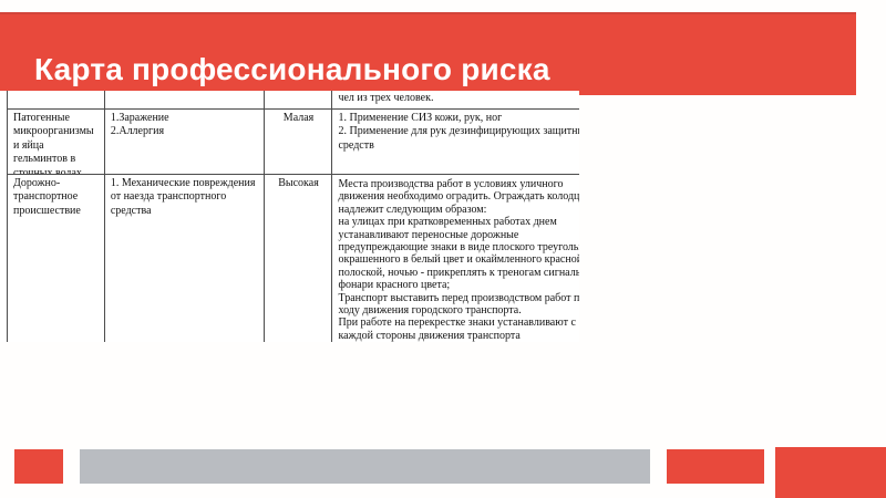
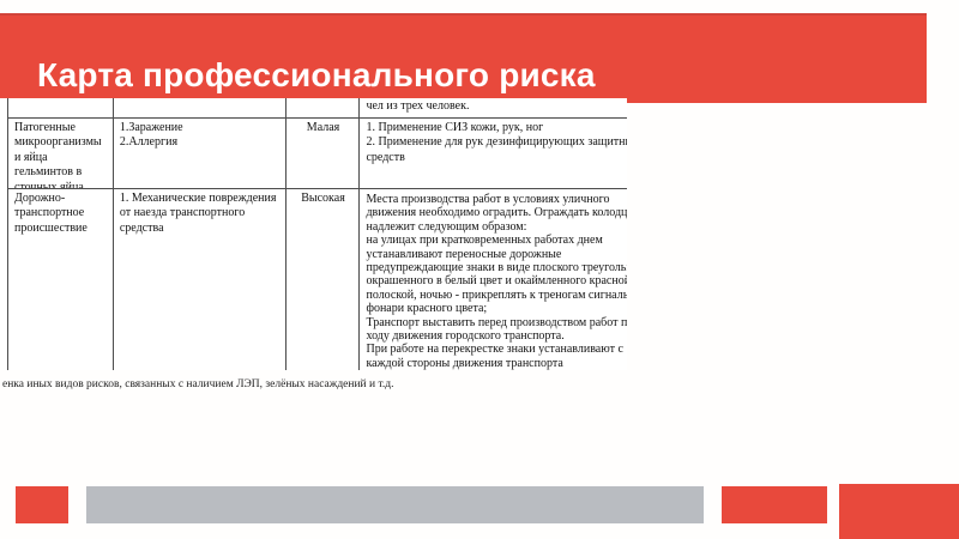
  Карта профессионального риска
  чел из трех человек.
- Патогенные микроорганизмы и яйца гельминтов в сточных водах
+ Патогенные микроорганизмы и яйца гельминтов в сточных яйца
  1.Заражение
  2.Аллергия
  Малая
  1. Применение СИЗ кожи, рук, ног
  2. Применение для рук дезинфицирующих защитн средств
  Дорожно-транспортное происшествие
  1. Механические повреждения от наезда транспортного средства
  Высокая
  Места производства работ в условиях уличного движения необходимо оградить. Ограждать колодц надлежит следующим образом:
  на улицах при кратковременных работах днем устанавливают переносные дорожные предупреждающие знаки в виде плоского треуголь окрашенного в белый цвет и окаймленного красно полоской, ночью - прикреплять к треногам сигналь фонари красного цвета;
  Транспорт выставить перед производством работ п ходу движения городского транспорта.
  При работе на перекрестке знаки устанавливают с каждой стороны движения транспорта
+ енка иных видов рисков, связанных с наличием ЛЭП, зелёных насаждений и т.д.
